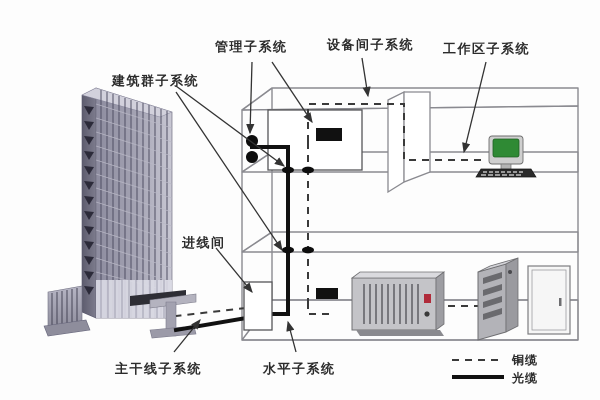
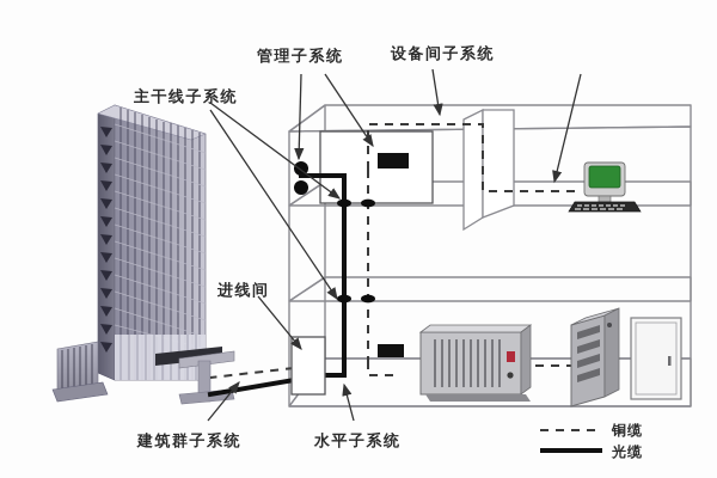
- 建筑群子系统
+ 主干线子系统
  管理子系统
  设备间子系统
- 工作区子系统
  进线间
- 主干线子系统
+ 建筑群子系统
  水平子系统
  铜缆
  光缆
